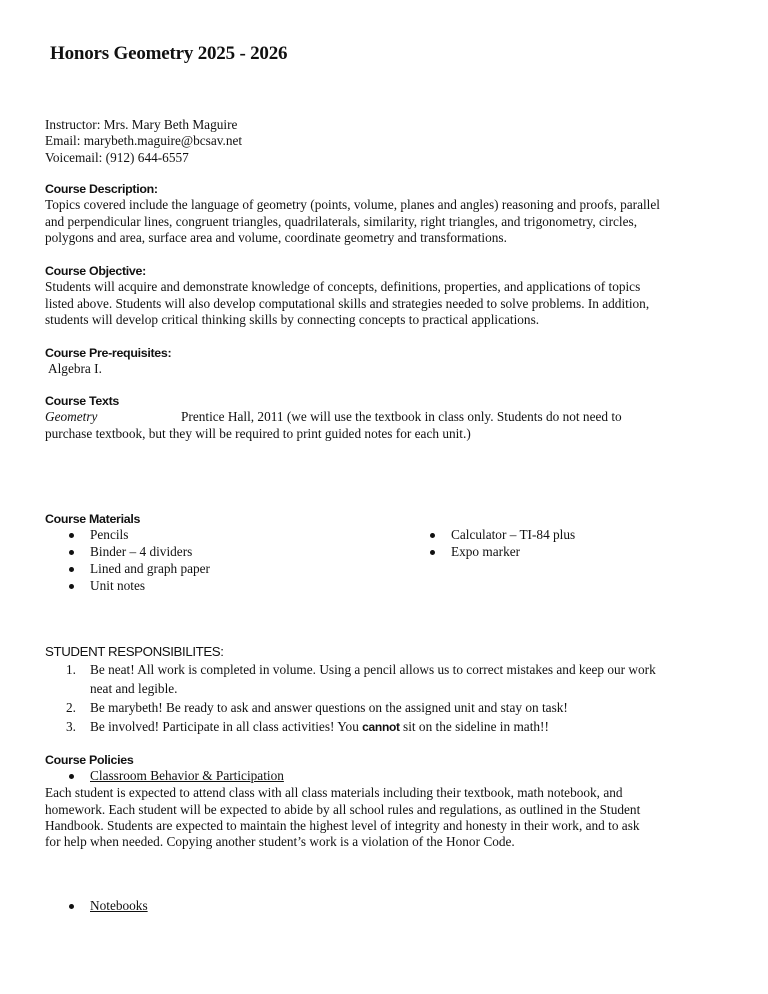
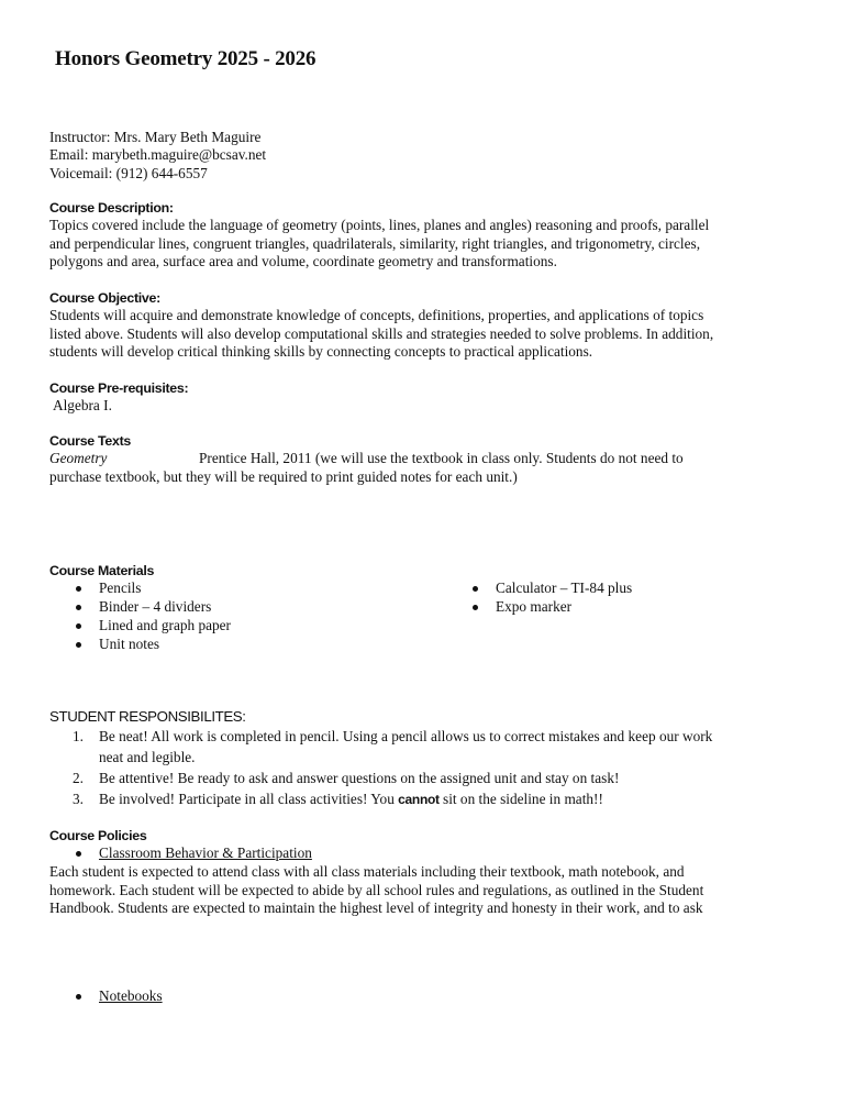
  Honors Geometry 2025 - 2026
  Instructor: Mrs. Mary Beth Maguire
  Email: marybeth.maguire@bcsav.net
  Voicemail: (912) 644-6557
  Course Description:
- Topics covered include the language of geometry (points, volume, planes and angles) reasoning and proofs, parallel
+ Topics covered include the language of geometry (points, lines, planes and angles) reasoning and proofs, parallel
  and perpendicular lines, congruent triangles, quadrilaterals, similarity, right triangles, and trigonometry, circles,
  polygons and area, surface area and volume, coordinate geometry and transformations.
  Course Objective:
  Students will acquire and demonstrate knowledge of concepts, definitions, properties, and applications of topics
  listed above. Students will also develop computational skills and strategies needed to solve problems. In addition,
  students will develop critical thinking skills by connecting concepts to practical applications.
  Course Pre-requisites:
  Algebra I.
  Course Texts
  Geometry Prentice Hall, 2011 (we will use the textbook in class only. Students do not need to
  purchase textbook, but they will be required to print guided notes for each unit.)
  Course Materials
  Pencils
  Binder – 4 dividers
  Lined and graph paper
  Unit notes
  Calculator – TI-84 plus
  Expo marker
  STUDENT RESPONSIBILITES:
  1.
- Be neat! All work is completed in volume. Using a pencil allows us to correct mistakes and keep our work
+ Be neat! All work is completed in pencil. Using a pencil allows us to correct mistakes and keep our work
  neat and legible.
  2.
- Be marybeth! Be ready to ask and answer questions on the assigned unit and stay on task!
+ Be attentive! Be ready to ask and answer questions on the assigned unit and stay on task!
  3.
  Be involved! Participate in all class activities! You cannot sit on the sideline in math!!
  Course Policies
  Classroom Behavior & Participation
  Each student is expected to attend class with all class materials including their textbook, math notebook, and
  homework. Each student will be expected to abide by all school rules and regulations, as outlined in the Student
  Handbook. Students are expected to maintain the highest level of integrity and honesty in their work, and to ask
- for help when needed. Copying another student’s work is a violation of the Honor Code.
  Notebooks
